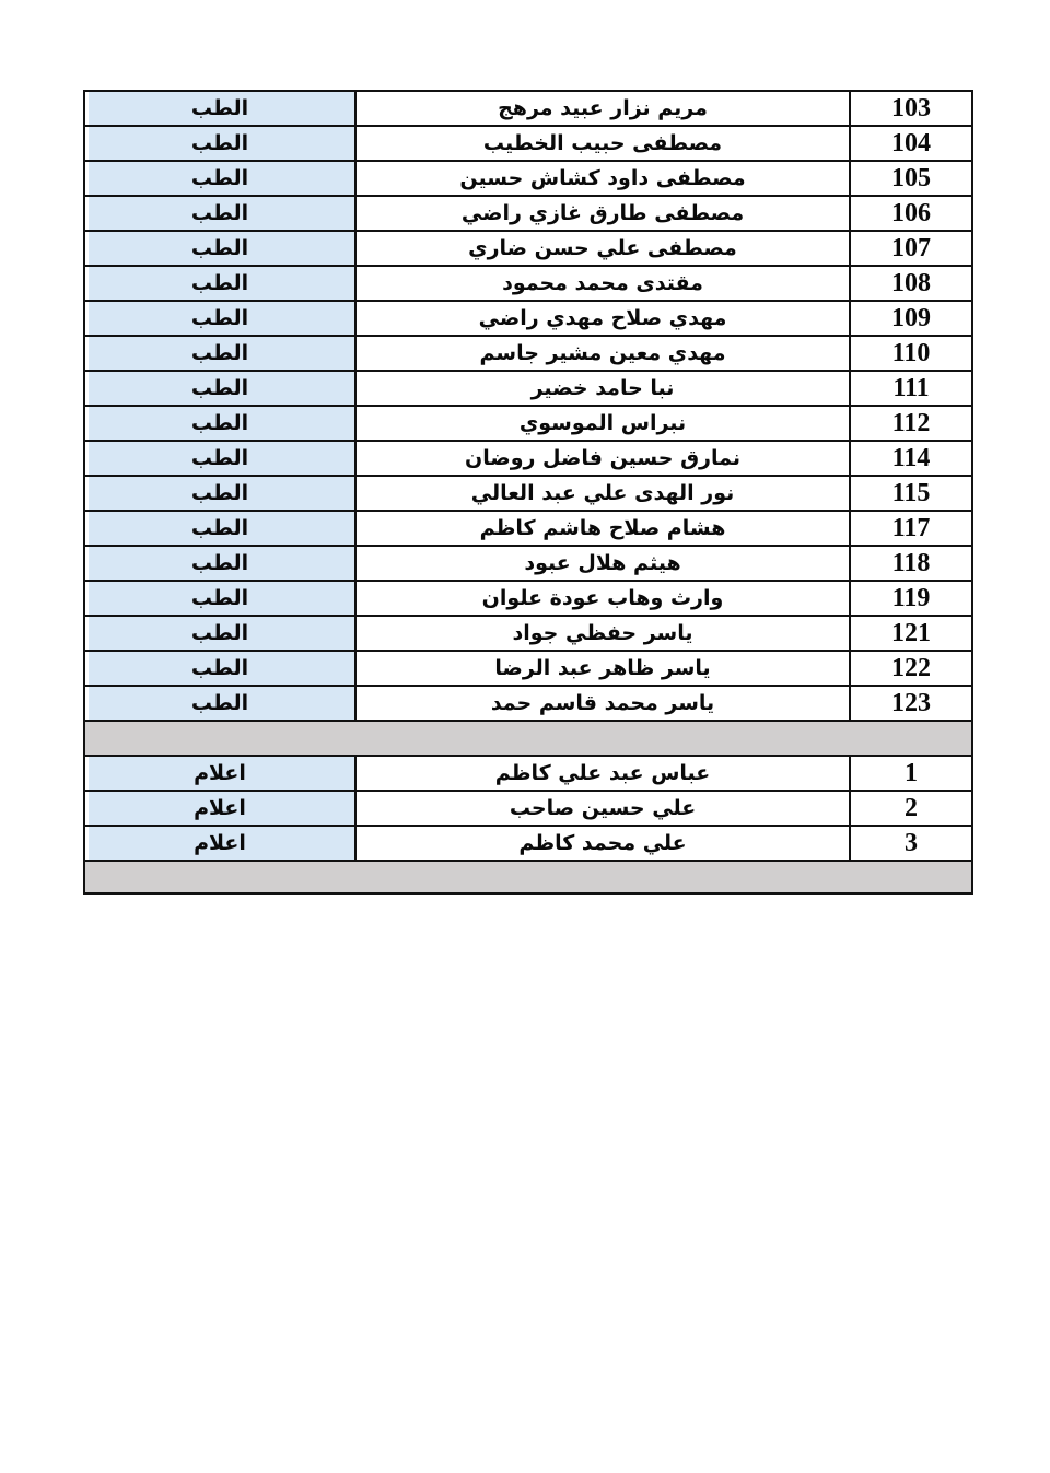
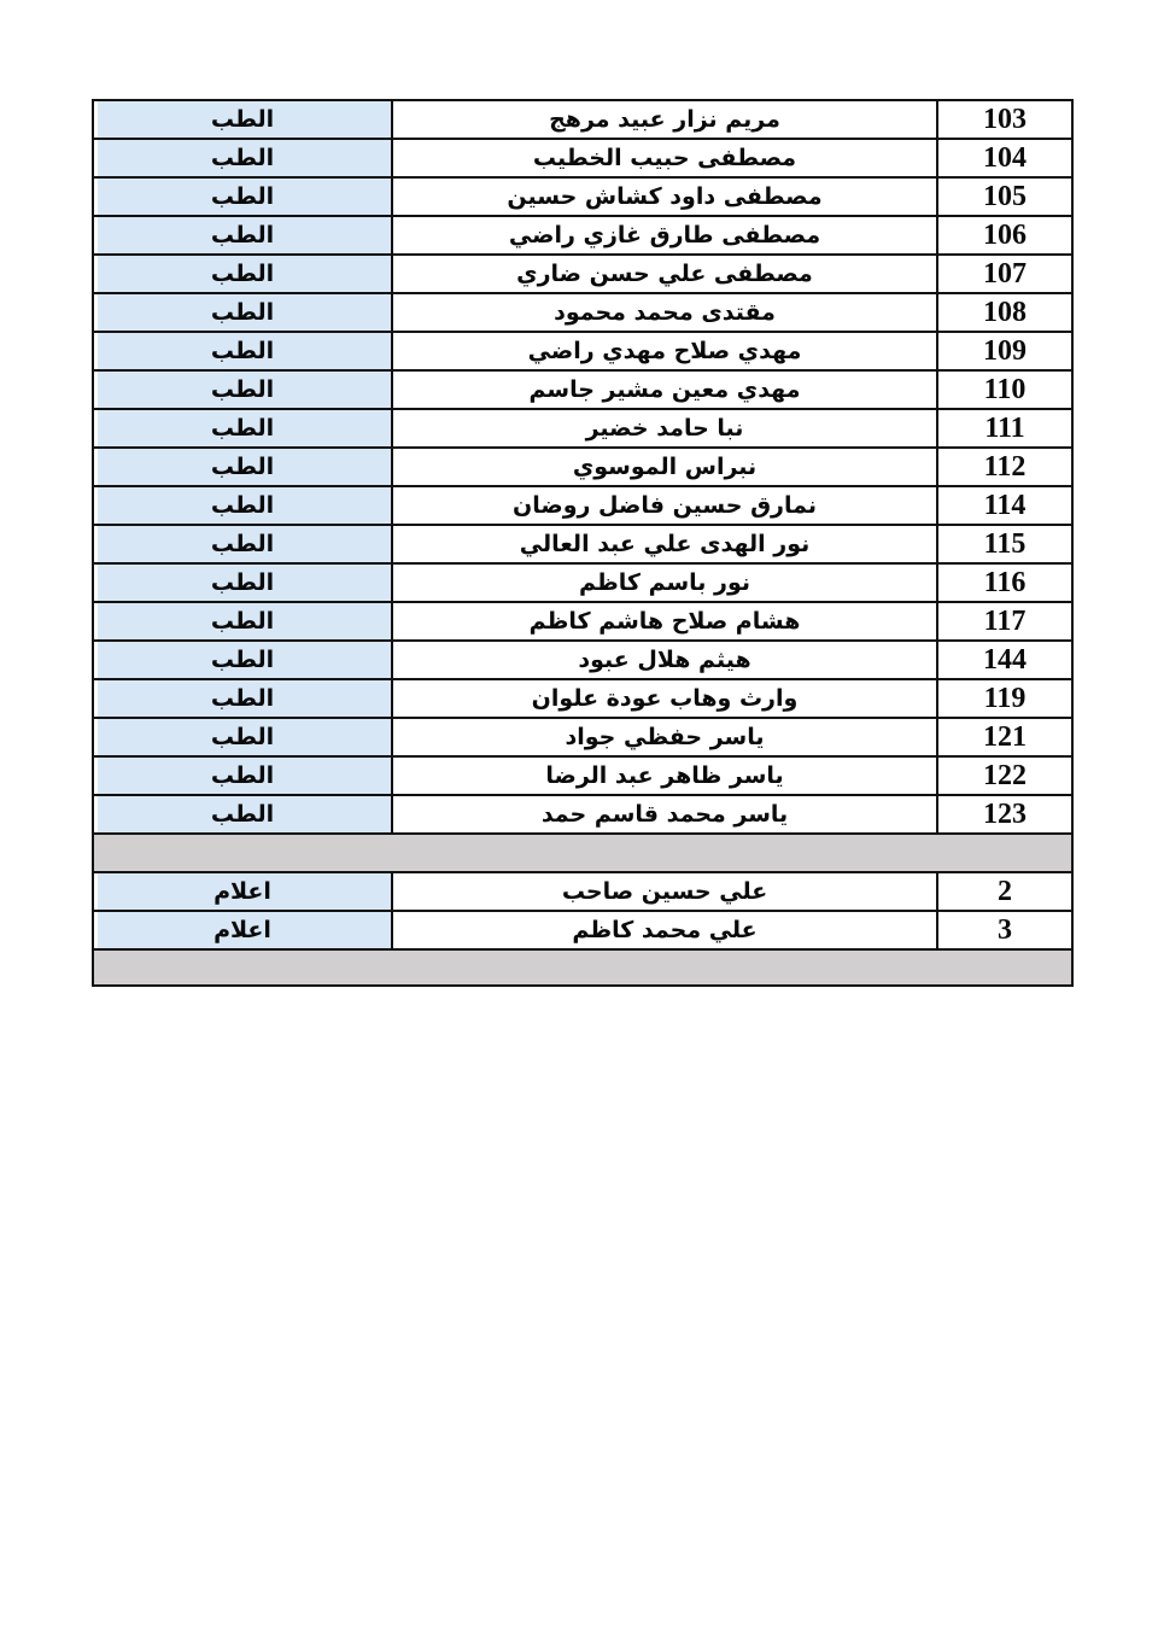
  103	مريم نزار عبيد مرهج	الطب
  104	مصطفى حبيب الخطيب	الطب
  105	مصطفى داود كشاش حسين	الطب
  106	مصطفى طارق غازي راضي	الطب
  107	مصطفى علي حسن ضاري	الطب
  108	مقتدى محمد محمود	الطب
  109	مهدي صلاح مهدي راضي	الطب
  110	مهدي معين مشير جاسم	الطب
  111	نبا حامد خضير	الطب
  112	نبراس الموسوي	الطب
  114	نمارق حسين فاضل روضان	الطب
  115	نور الهدى علي عبد العالي	الطب
+ 116	نور باسم كاظم	الطب
  117	هشام صلاح هاشم كاظم	الطب
- 118	هيثم هلال عبود	الطب
+ 144	هيثم هلال عبود	الطب
  119	وارث وهاب عودة علوان	الطب
  121	ياسر حفظي جواد	الطب
  122	ياسر ظاهر عبد الرضا	الطب
  123	ياسر محمد قاسم حمد	الطب
- 1	عباس عبد علي كاظم	اعلام
  2	علي حسين صاحب	اعلام
  3	علي محمد كاظم	اعلام
